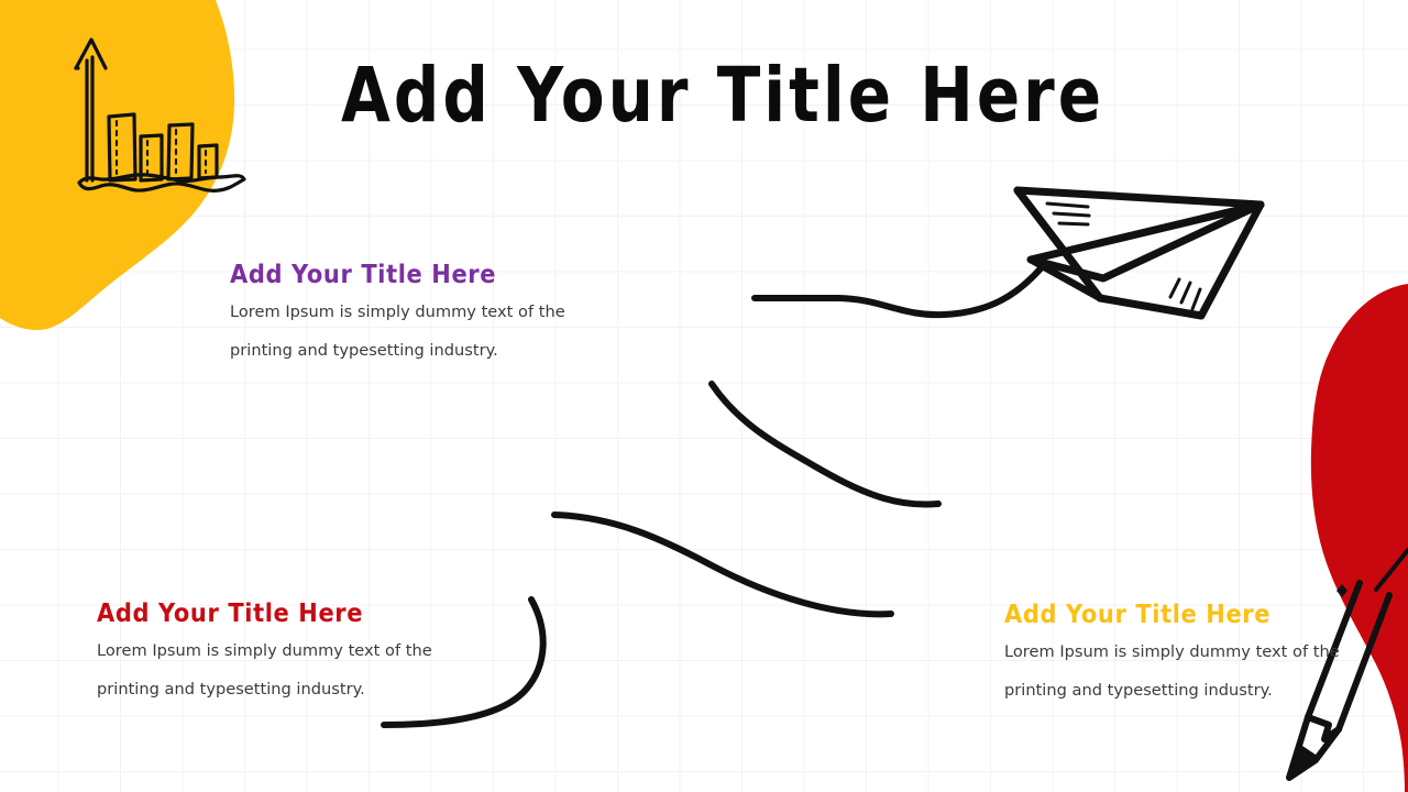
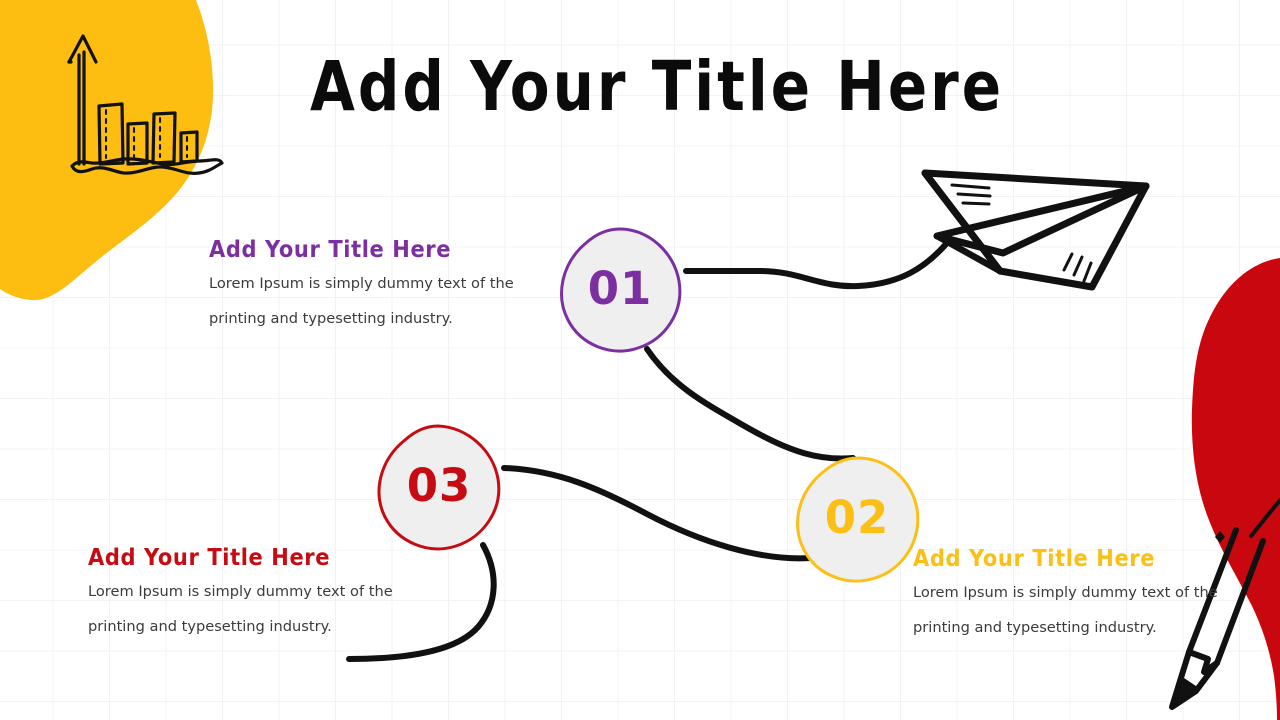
  Add Your Title Here
+ 01
+ 02
+ 03
  Add Your Title Here
  Lorem Ipsum is simply dummy text of the printing and typesetting industry.
  Add Your Title Here
  Lorem Ipsum is simply dummy text of the printing and typesetting industry.
  Add Your Title Here
  Lorem Ipsum is simply dummy text of the printing and typesetting industry.
